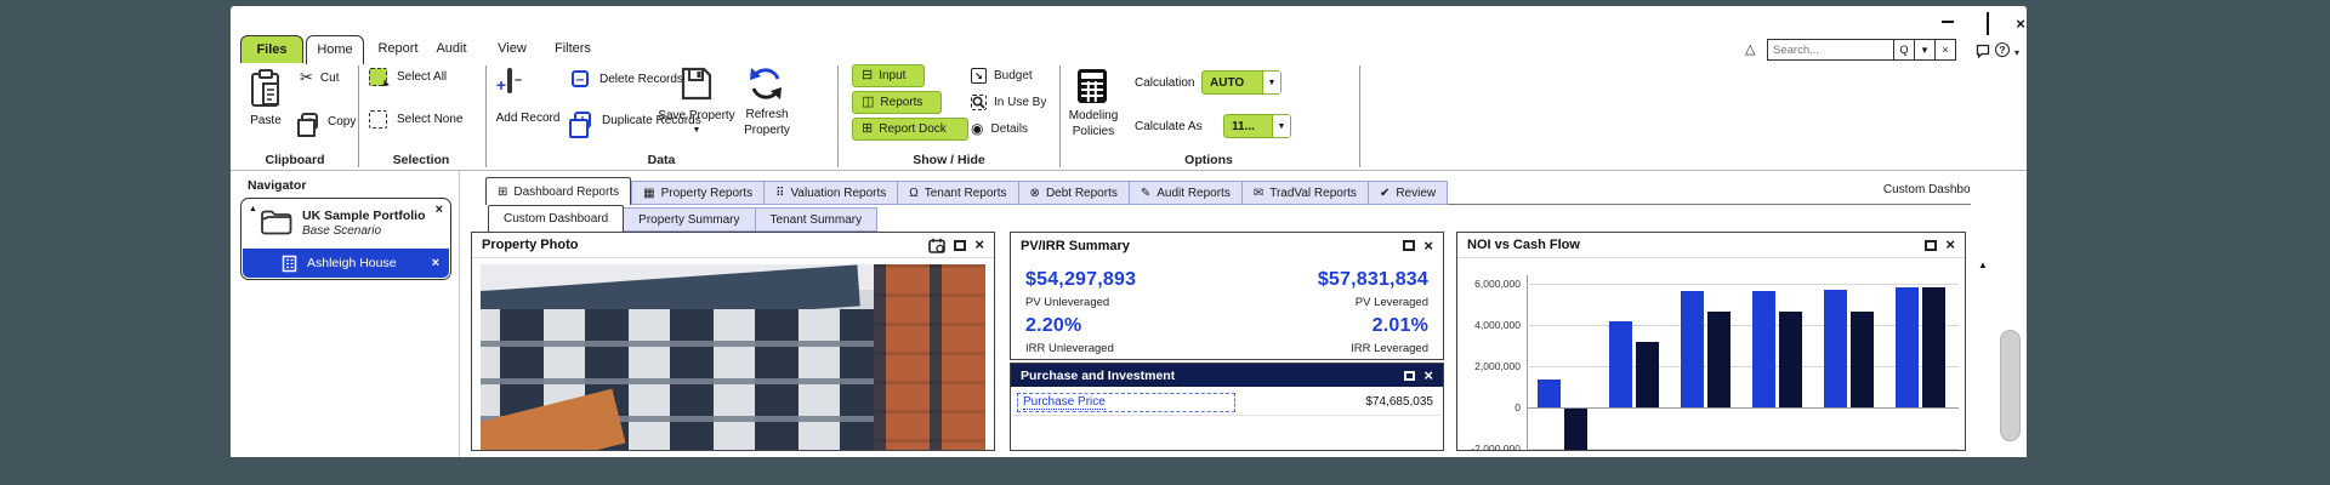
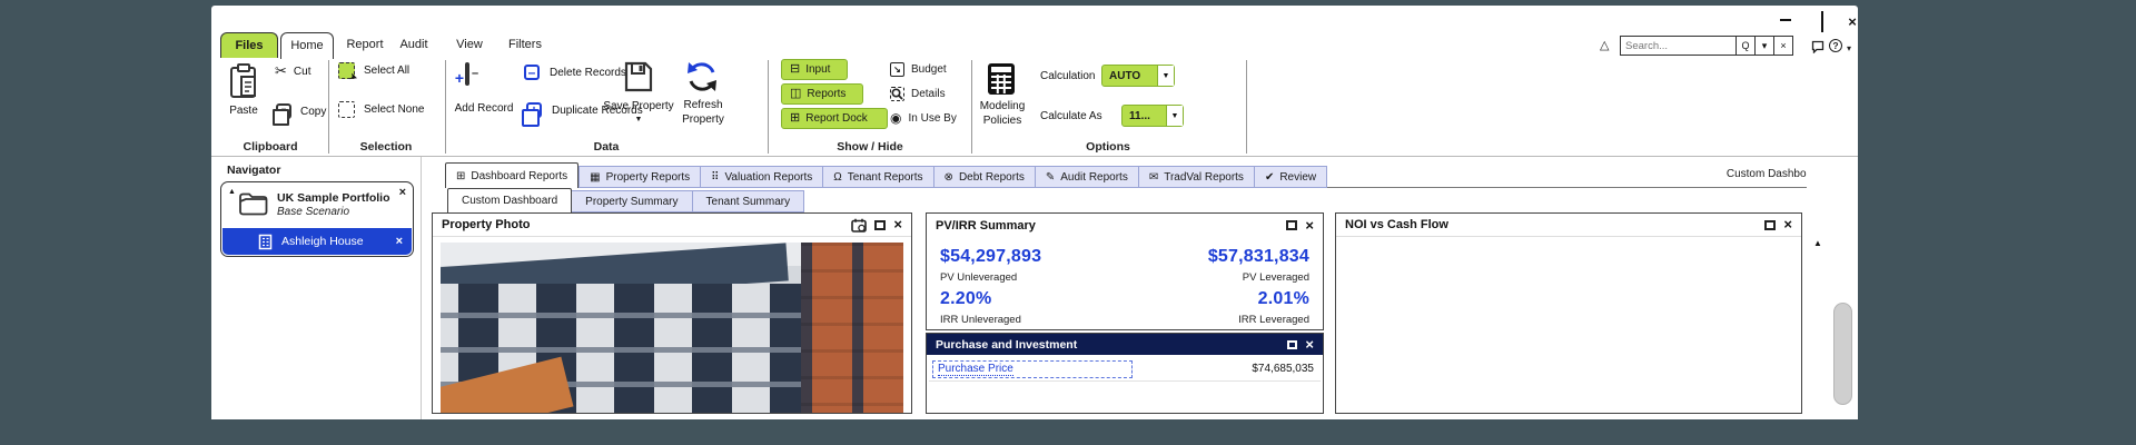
  ×
  Files
  Home
  Report
  Audit
  View
  Filters
  △
  Search...
  Q
  ▾
  ×
  ?
  ▾
  Paste
  ✂
  Cut
  ≡
  Copy
  Select All
  Select None
  –
  +
  Add Record
  –
  Delete Records
  +
  Duplicate Records
  Save Property
  Refresh
  Property
  ⊟
  Input
  ◫
  Reports
  ⊞
  Report Dock
  ↘
  Budget
- In Use By
+ Details
  ◉
- Details
+ In Use By
  Modeling
  Policies
  Calculation
  AUTO
  Calculate As
  11...
  Clipboard
  Selection
  Data
  Show / Hide
  Options
  Navigator
  UK Sample Portfolio
  Base Scenario
  ×
  Ashleigh House
  ×
  ⊞
  Dashboard Reports
  ▦
  Property Reports
  ⠿
  Valuation Reports
  Ω
  Tenant Reports
  ⊗
  Debt Reports
  ✎
  Audit Reports
  ✉
  TradVal Reports
  ✔
  Review
  Custom Dashboard
  Property Summary
  Tenant Summary
  Custom Dashbo
  Property Photo
  ×
  PV/IRR Summary
  ×
  $54,297,893
  PV Unleveraged
  $57,831,834
  PV Leveraged
  2.20%
  IRR Unleveraged
  2.01%
  IRR Leveraged
  Purchase and Investment
  ×
  Purchase Price
  $74,685,035
  NOI vs Cash Flow
  ×
- 6,000,000
- 4,000,000
- 2,000,000
- 0
- -2,000,000
  ▲
